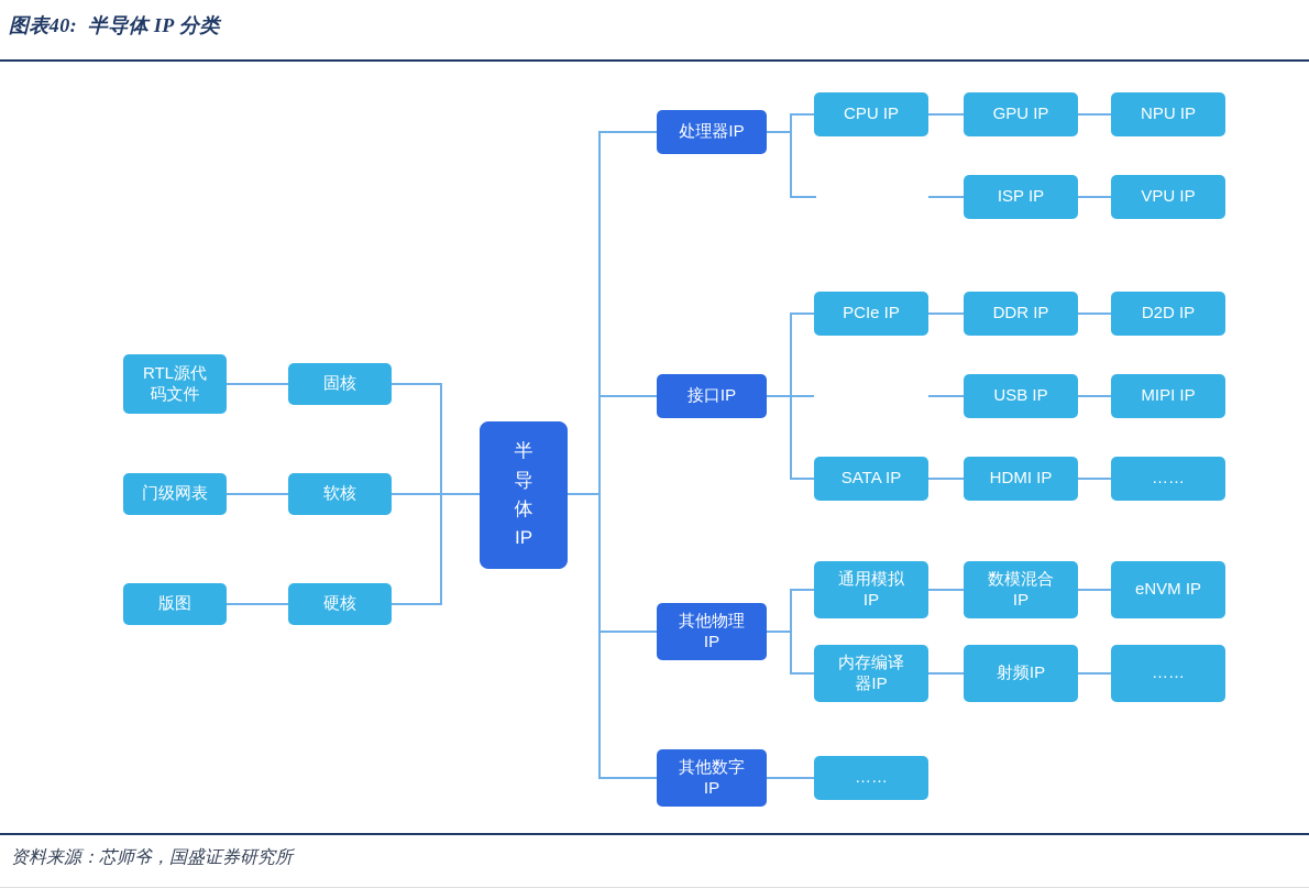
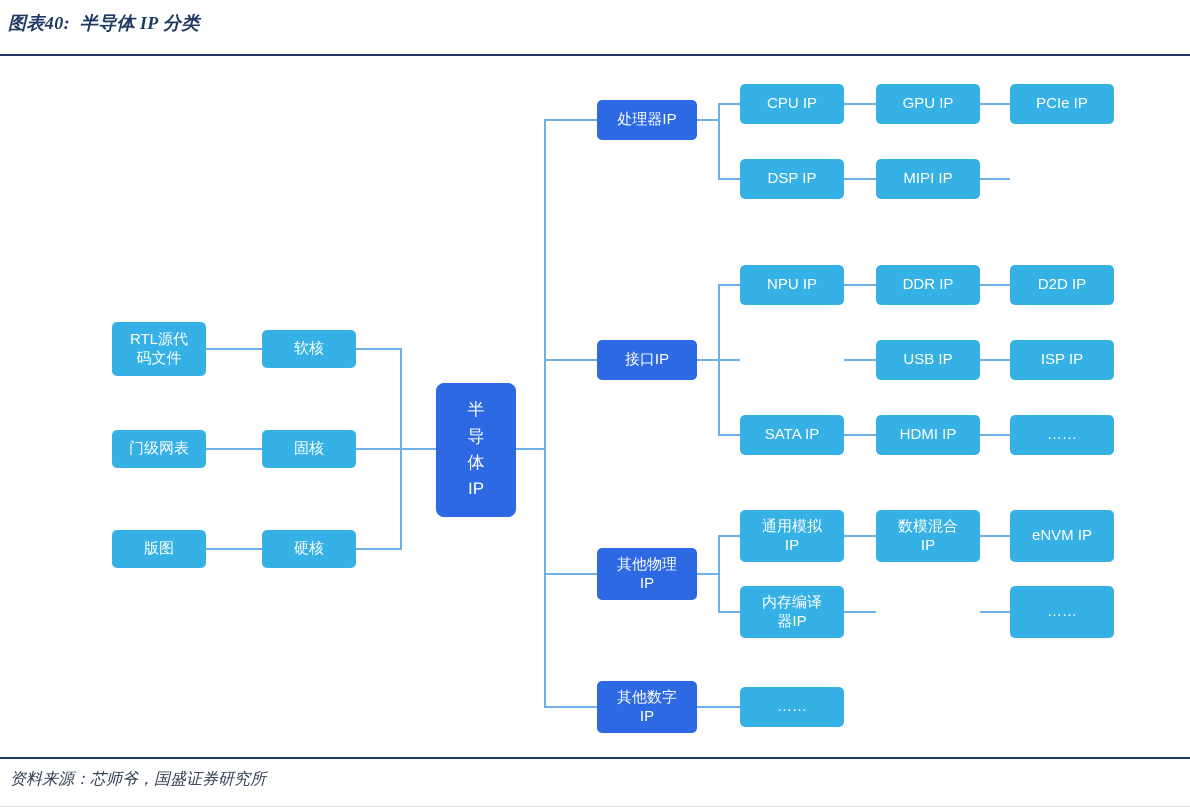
  图表40: 半导体 IP 分类
  RTL源代
  码文件
- 固核
+ 软核
  门级网表
- 软核
+ 固核
  版图
  硬核
  半
  导
  体
  IP
  处理器IP
  接口IP
  其他物理
  IP
  其他数字
  IP
  CPU IP
  GPU IP
- NPU IP
+ PCIe IP
+ DSP IP
- ISP IP
+ MIPI IP
- VPU IP
- PCIe IP
+ NPU IP
  DDR IP
  D2D IP
  USB IP
- MIPI IP
+ ISP IP
  SATA IP
  HDMI IP
  ……
  通用模拟
  IP
  数模混合
  IP
  eNVM IP
  内存编译
  器IP
- 射频IP
  ……
  ……
  资料来源：芯师爷，国盛证券研究所
